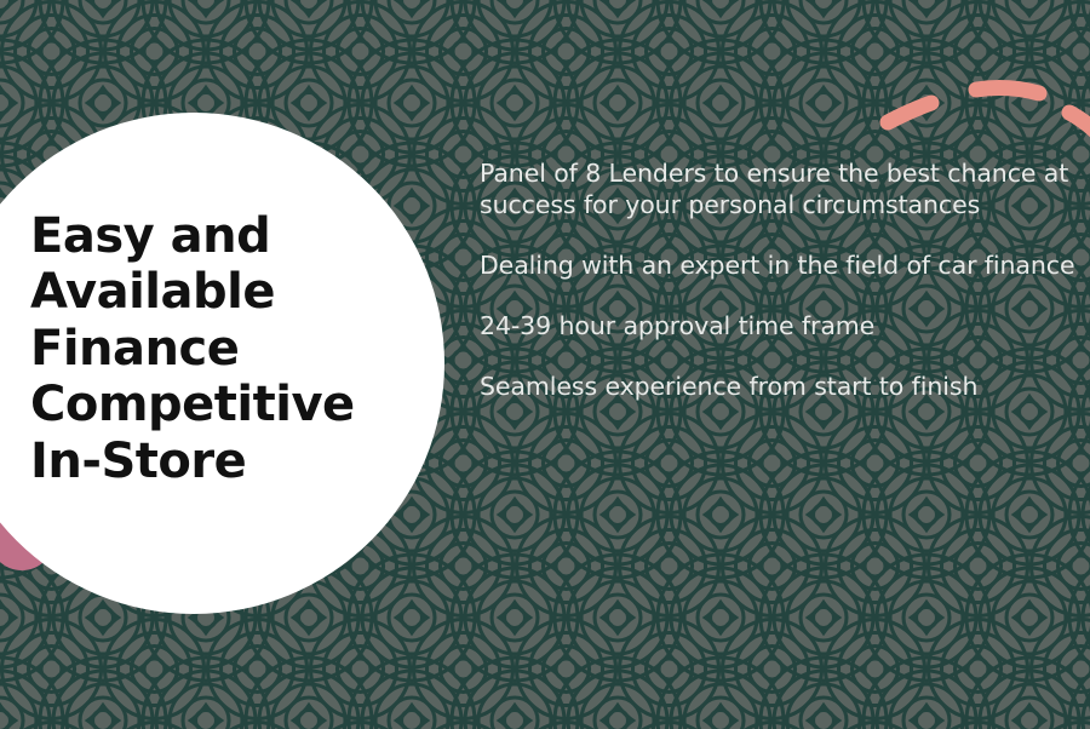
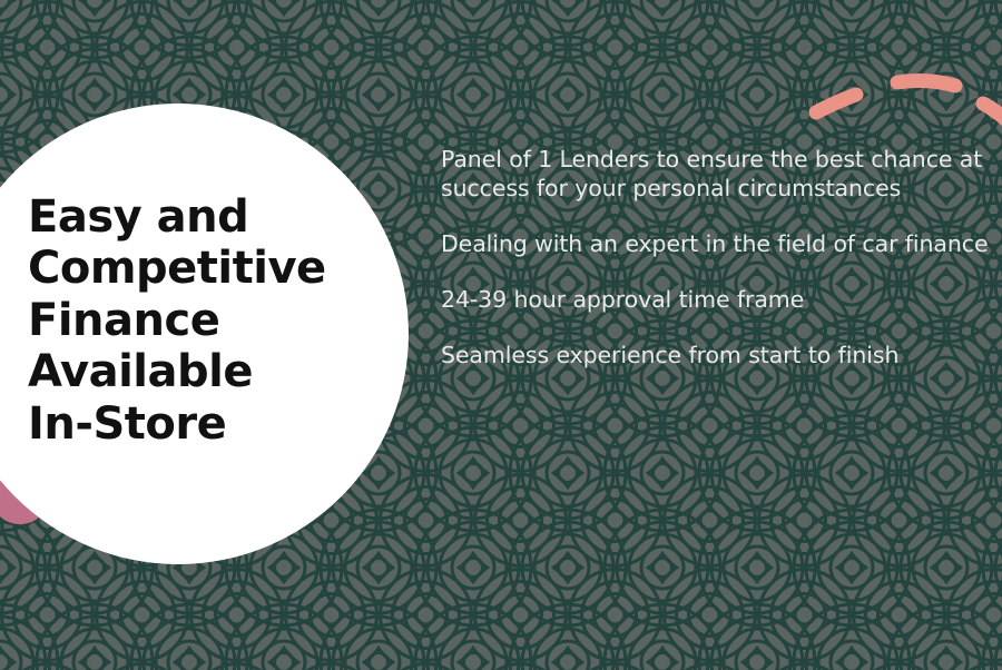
  Easy and
- Available
+ Competitive
  Finance
- Competitive
+ Available
  In-Store
- Panel of 8 Lenders to ensure the best chance at success for your personal circumstances
+ Panel of 1 Lenders to ensure the best chance at success for your personal circumstances
  Dealing with an expert in the field of car finance
  24-39 hour approval time frame
  Seamless experience from start to finish
